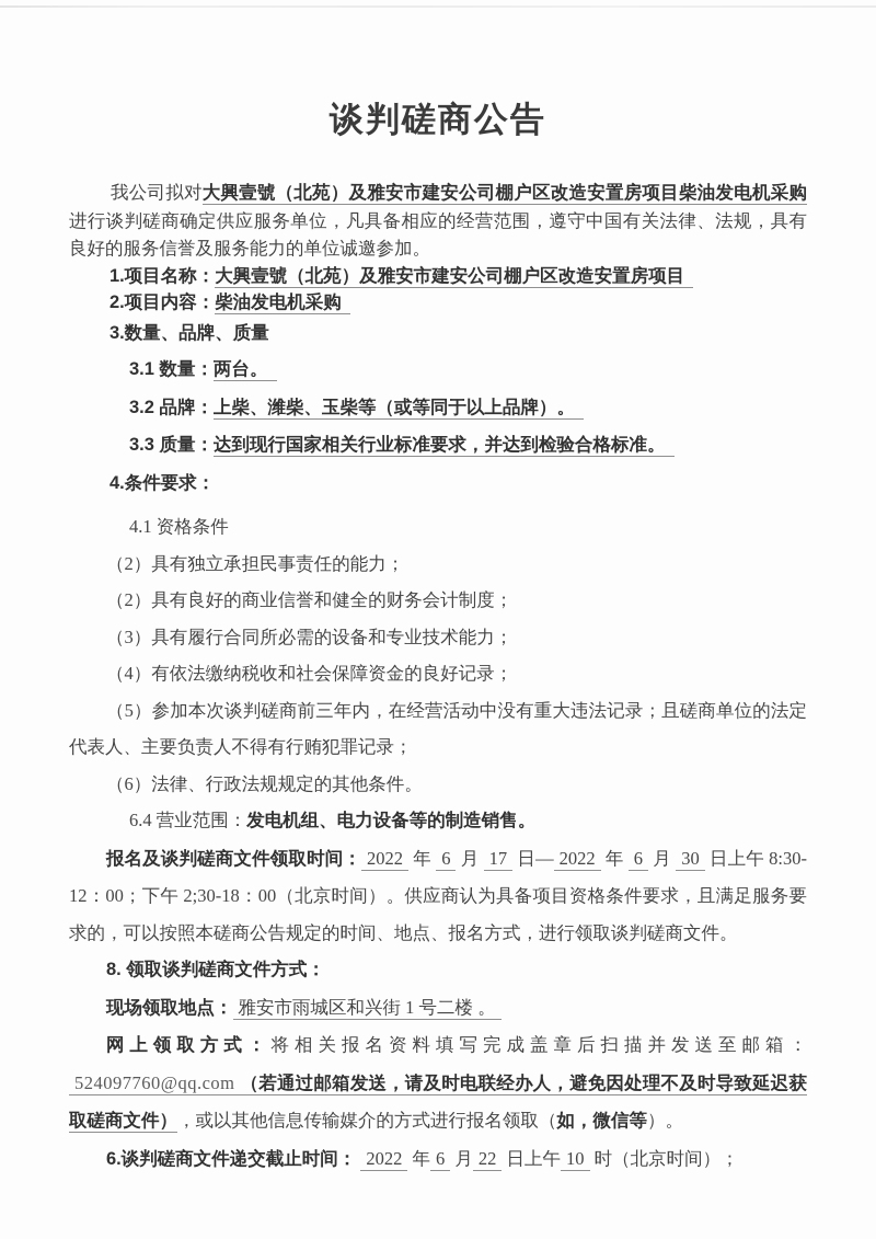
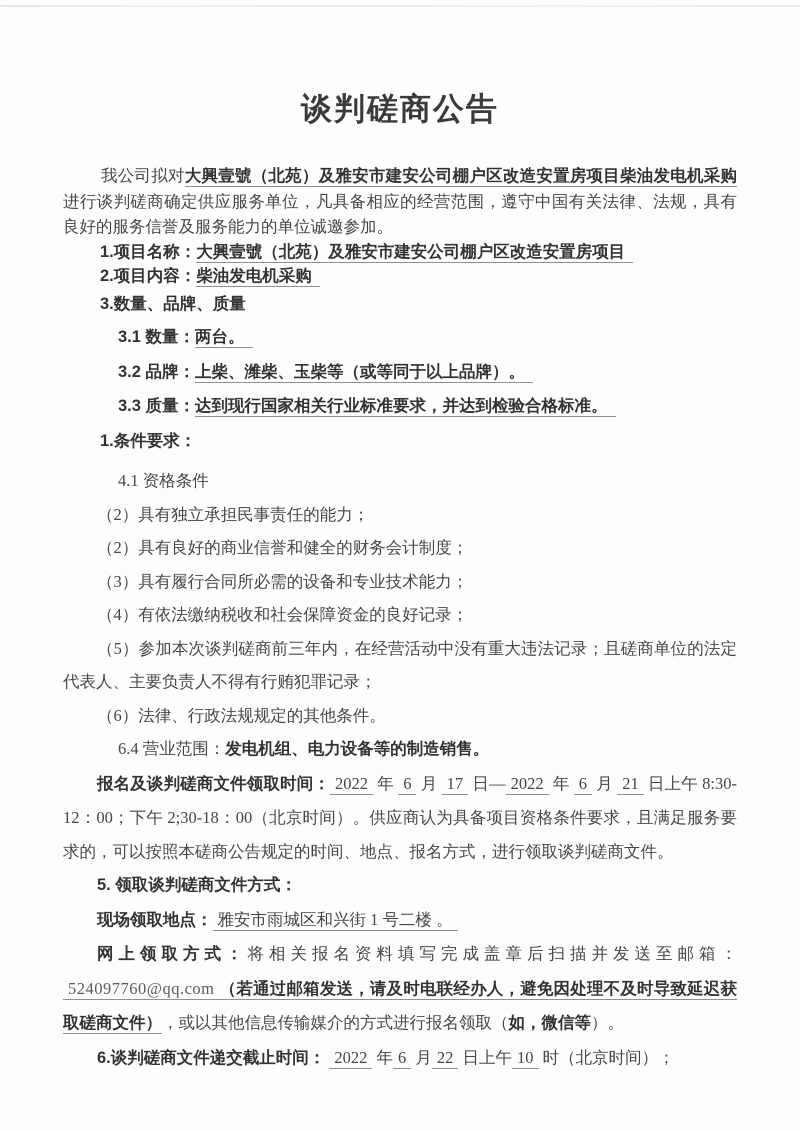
  谈判磋商公告
  我公司拟对大興壹號（北苑）及雅安市建安公司棚户区改造安置房项目柴油发电机采购进行谈判磋商确定供应服务单位，凡具备相应的经营范围，遵守中国有关法律、法规，具有良好的服务信誉及服务能力的单位诚邀参加。
  1.项目名称：大興壹號（北苑）及雅安市建安公司棚户区改造安置房项目
  2.项目内容：柴油发电机采购
  3.数量、品牌、质量
  3.1 数量：两台。
  3.2 品牌：上柴、潍柴、玉柴等（或等同于以上品牌）。
  3.3 质量：达到现行国家相关行业标准要求，并达到检验合格标准。
- 4.条件要求：
+ 1.条件要求：
  4.1 资格条件
  （2）具有独立承担民事责任的能力；
  （2）具有良好的商业信誉和健全的财务会计制度；
  （3）具有履行合同所必需的设备和专业技术能力；
  （4）有依法缴纳税收和社会保障资金的良好记录；
  （5）参加本次谈判磋商前三年内，在经营活动中没有重大违法记录；且磋商单位的法定代表人、主要负责人不得有行贿犯罪记录；
  （6）法律、行政法规规定的其他条件。
  6.4 营业范围：发电机组、电力设备等的制造销售。
- 报名及谈判磋商文件领取时间： 2022 年 6 月 17 日— 2022 年 6 月 30 日上午 8:30-12：00；下午 2;30-18：00（北京时间）。供应商认为具备项目资格条件要求，且满足服务要求的，可以按照本磋商公告规定的时间、地点、报名方式，进行领取谈判磋商文件。
+ 报名及谈判磋商文件领取时间： 2022 年 6 月 17 日— 2022 年 6 月 21 日上午 8:30-12：00；下午 2;30-18：00（北京时间）。供应商认为具备项目资格条件要求，且满足服务要求的，可以按照本磋商公告规定的时间、地点、报名方式，进行领取谈判磋商文件。
- 8. 领取谈判磋商文件方式：
+ 5. 领取谈判磋商文件方式：
  现场领取地点： 雅安市雨城区和兴街 1 号二楼 。
  网上领取方式：将相关报名资料填写完成盖章后扫描并发送至邮箱：524097760@qq.com （若通过邮箱发送，请及时电联经办人，避免因处理不及时导致延迟获取磋商文件），或以其他信息传输媒介的方式进行报名领取（如，微信等）。
  6.谈判磋商文件递交截止时间： 2022 年 6 月 22 日上午 10 时（北京时间）；
